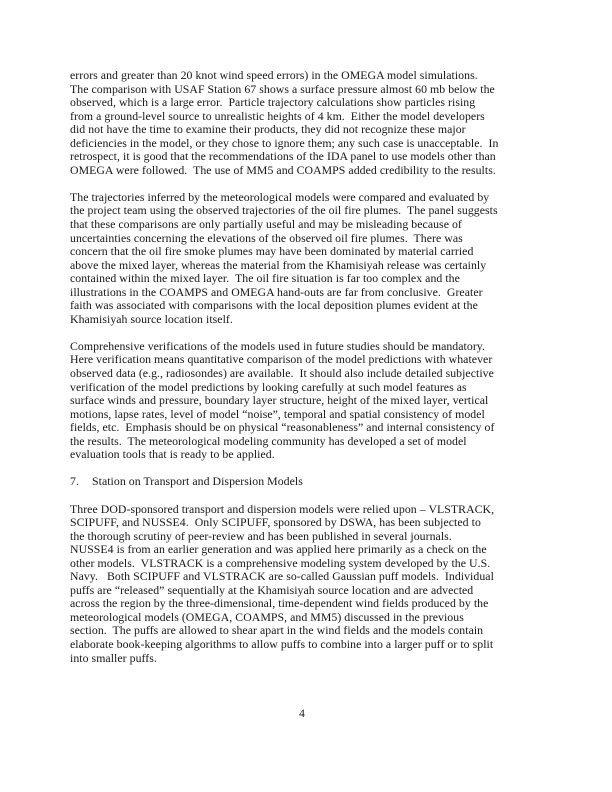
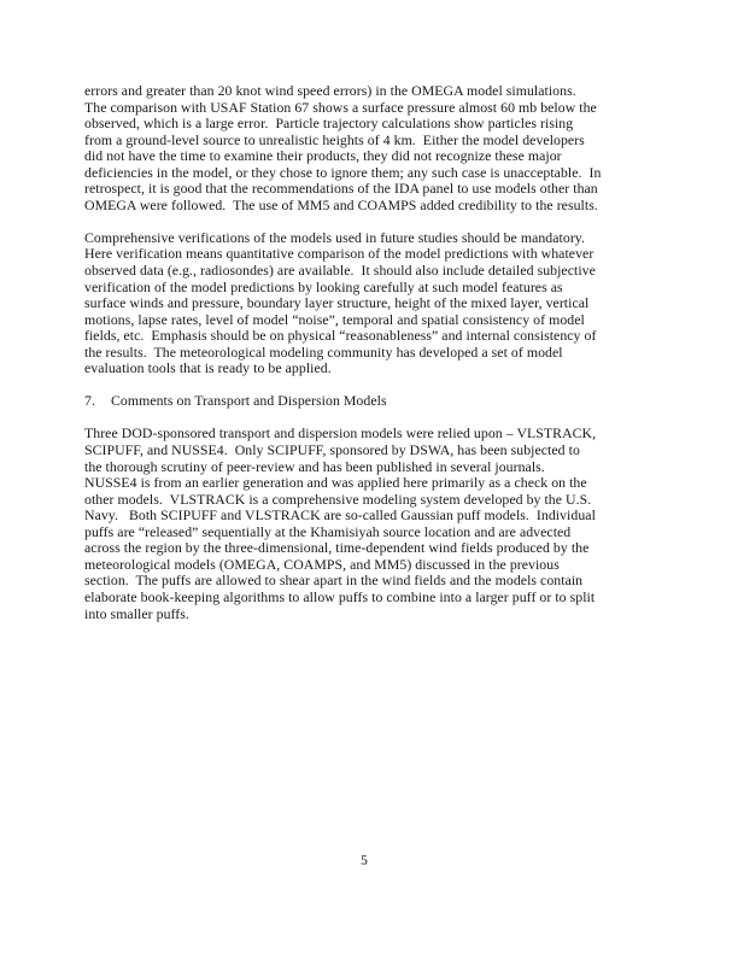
  errors and greater than 20 knot wind speed errors) in the OMEGA model simulations.
  The comparison with USAF Station 67 shows a surface pressure almost 60 mb below the
  observed, which is a large error. Particle trajectory calculations show particles rising
  from a ground-level source to unrealistic heights of 4 km. Either the model developers
  did not have the time to examine their products, they did not recognize these major
  deficiencies in the model, or they chose to ignore them; any such case is unacceptable. In
  retrospect, it is good that the recommendations of the IDA panel to use models other than
  OMEGA were followed. The use of MM5 and COAMPS added credibility to the results.
- The trajectories inferred by the meteorological models were compared and evaluated by
- the project team using the observed trajectories of the oil fire plumes. The panel suggests
- that these comparisons are only partially useful and may be misleading because of
- uncertainties concerning the elevations of the observed oil fire plumes. There was
- concern that the oil fire smoke plumes may have been dominated by material carried
- above the mixed layer, whereas the material from the Khamisiyah release was certainly
- contained within the mixed layer. The oil fire situation is far too complex and the
- illustrations in the COAMPS and OMEGA hand-outs are far from conclusive. Greater
- faith was associated with comparisons with the local deposition plumes evident at the
- Khamisiyah source location itself.
  Comprehensive verifications of the models used in future studies should be mandatory.
  Here verification means quantitative comparison of the model predictions with whatever
  observed data (e.g., radiosondes) are available. It should also include detailed subjective
  verification of the model predictions by looking carefully at such model features as
  surface winds and pressure, boundary layer structure, height of the mixed layer, vertical
  motions, lapse rates, level of model “noise”, temporal and spatial consistency of model
  fields, etc. Emphasis should be on physical “reasonableness” and internal consistency of
  the results. The meteorological modeling community has developed a set of model
  evaluation tools that is ready to be applied.
- 7. Station on Transport and Dispersion Models
+ 7. Comments on Transport and Dispersion Models
  Three DOD-sponsored transport and dispersion models were relied upon – VLSTRACK,
  SCIPUFF, and NUSSE4. Only SCIPUFF, sponsored by DSWA, has been subjected to
  the thorough scrutiny of peer-review and has been published in several journals.
  NUSSE4 is from an earlier generation and was applied here primarily as a check on the
  other models. VLSTRACK is a comprehensive modeling system developed by the U.S.
  Navy. Both SCIPUFF and VLSTRACK are so-called Gaussian puff models. Individual
  puffs are “released” sequentially at the Khamisiyah source location and are advected
  across the region by the three-dimensional, time-dependent wind fields produced by the
  meteorological models (OMEGA, COAMPS, and MM5) discussed in the previous
  section. The puffs are allowed to shear apart in the wind fields and the models contain
  elaborate book-keeping algorithms to allow puffs to combine into a larger puff or to split
  into smaller puffs.
- 4
+ 5
